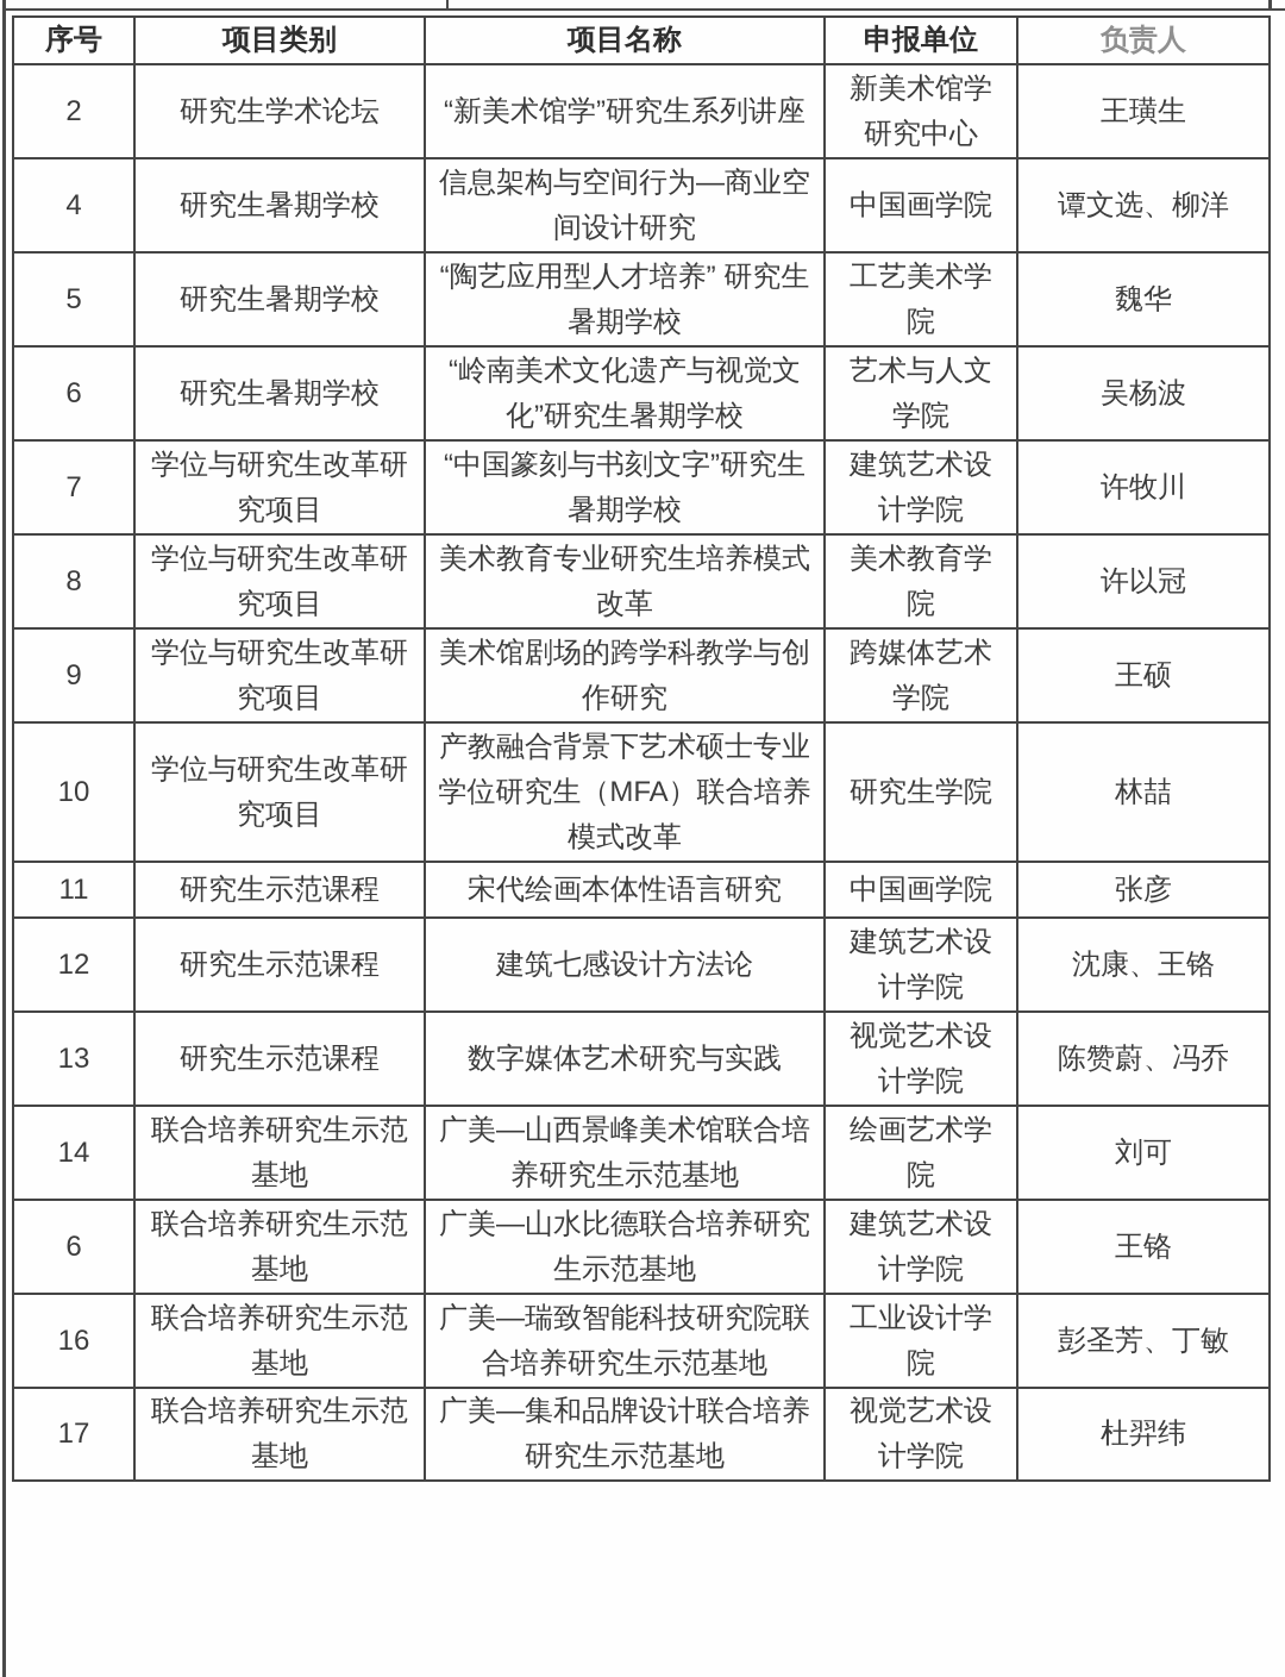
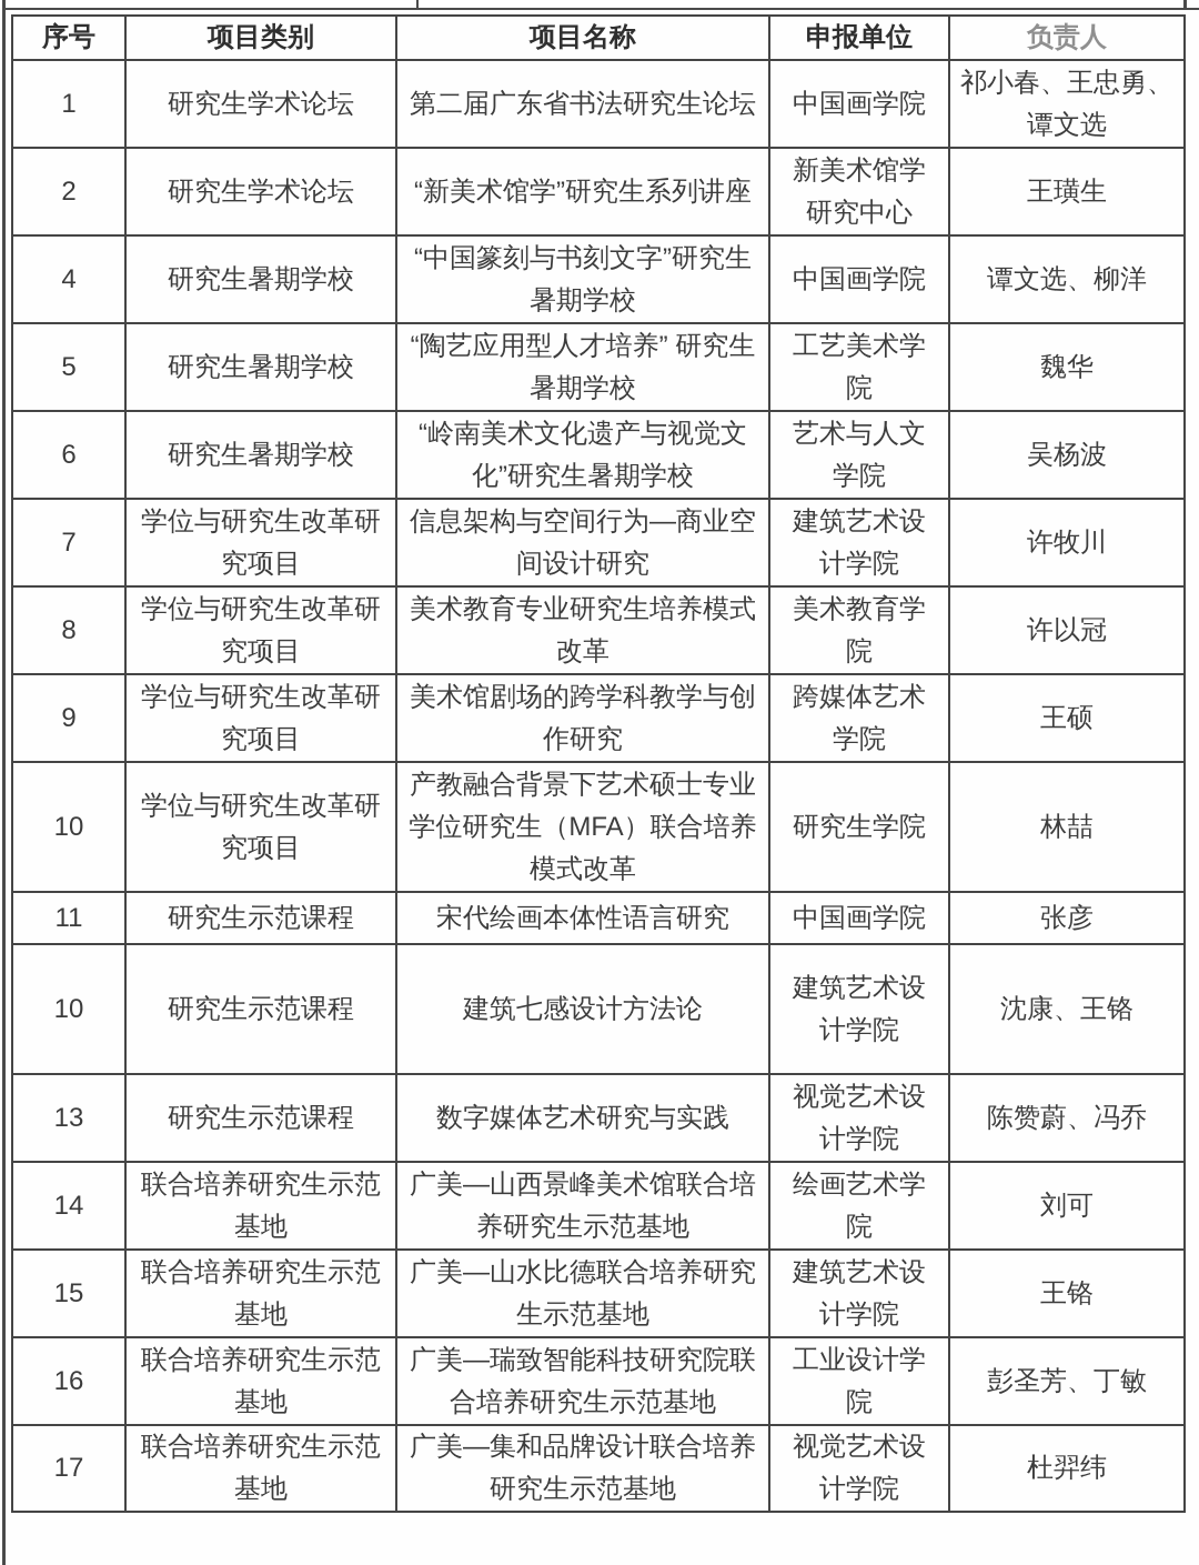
  序号	项目类别	项目名称	申报单位	负责人
+ 1	研究生学术论坛	第二届广东省书法研究生论坛	中国画学院	祁小春、王忠勇、谭文选
  2	研究生学术论坛	“新美术馆学”研究生系列讲座	新美术馆学研究中心	王璜生
- 4	研究生暑期学校	信息架构与空间行为—商业空间设计研究	中国画学院	谭文选、柳洋
+ 4	研究生暑期学校	“中国篆刻与书刻文字”研究生暑期学校	中国画学院	谭文选、柳洋
  5	研究生暑期学校	“陶艺应用型人才培养” 研究生暑期学校	工艺美术学院	魏华
  6	研究生暑期学校	“岭南美术文化遗产与视觉文化”研究生暑期学校	艺术与人文学院	吴杨波
- 7	学位与研究生改革研究项目	“中国篆刻与书刻文字”研究生暑期学校	建筑艺术设计学院	许牧川
+ 7	学位与研究生改革研究项目	信息架构与空间行为—商业空间设计研究	建筑艺术设计学院	许牧川
  8	学位与研究生改革研究项目	美术教育专业研究生培养模式改革	美术教育学院	许以冠
  9	学位与研究生改革研究项目	美术馆剧场的跨学科教学与创作研究	跨媒体艺术学院	王硕
  10	学位与研究生改革研究项目	产教融合背景下艺术硕士专业学位研究生（MFA）联合培养模式改革	研究生学院	林喆
  11	研究生示范课程	宋代绘画本体性语言研究	中国画学院	张彦
- 12	研究生示范课程	建筑七感设计方法论	建筑艺术设计学院	沈康、王铬
+ 10	研究生示范课程	建筑七感设计方法论	建筑艺术设计学院	沈康、王铬
  13	研究生示范课程	数字媒体艺术研究与实践	视觉艺术设计学院	陈赞蔚、冯乔
  14	联合培养研究生示范基地	广美—山西景峰美术馆联合培养研究生示范基地	绘画艺术学院	刘可
- 6	联合培养研究生示范基地	广美—山水比德联合培养研究生示范基地	建筑艺术设计学院	王铬
+ 15	联合培养研究生示范基地	广美—山水比德联合培养研究生示范基地	建筑艺术设计学院	王铬
  16	联合培养研究生示范基地	广美—瑞致智能科技研究院联合培养研究生示范基地	工业设计学院	彭圣芳、丁敏
  17	联合培养研究生示范基地	广美—集和品牌设计联合培养研究生示范基地	视觉艺术设计学院	杜羿纬
